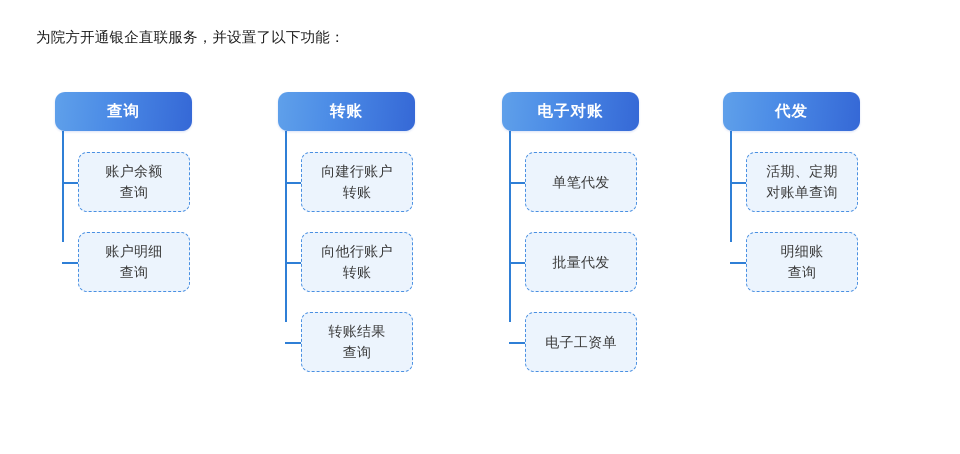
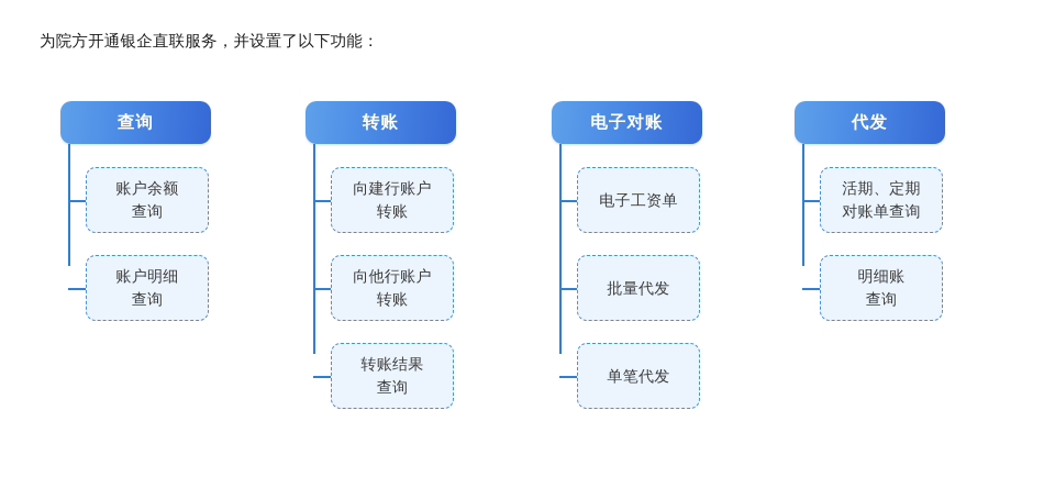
  为院方开通银企直联服务，并设置了以下功能：
  查询
  账户余额
  查询
  账户明细
  查询
  转账
  向建行账户
  转账
  向他行账户
  转账
  转账结果
  查询
  电子对账
- 单笔代发
+ 电子工资单
  批量代发
- 电子工资单
+ 单笔代发
  代发
  活期、定期
  对账单查询
  明细账
  查询
